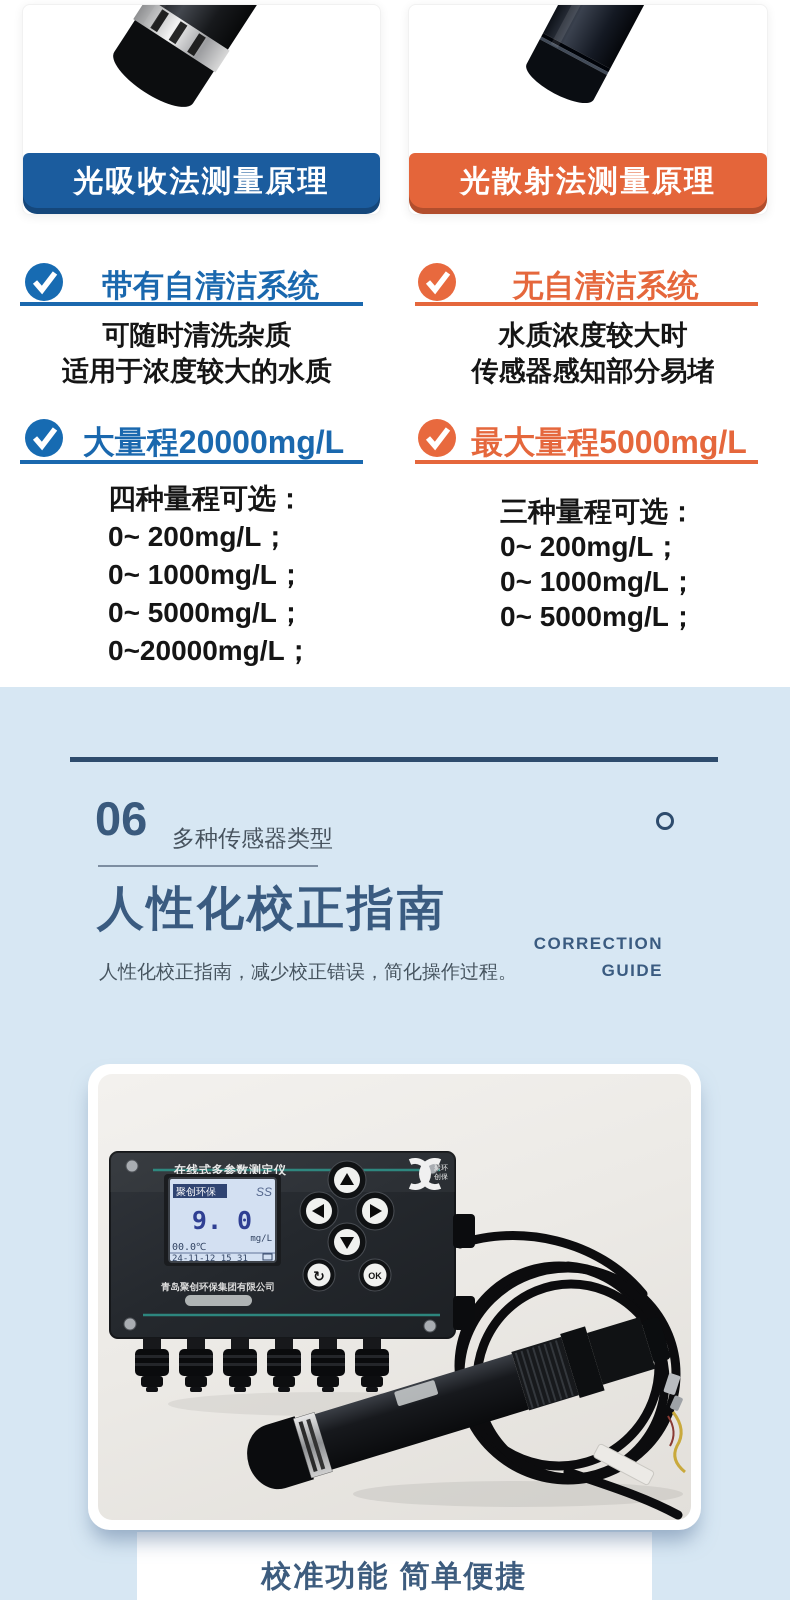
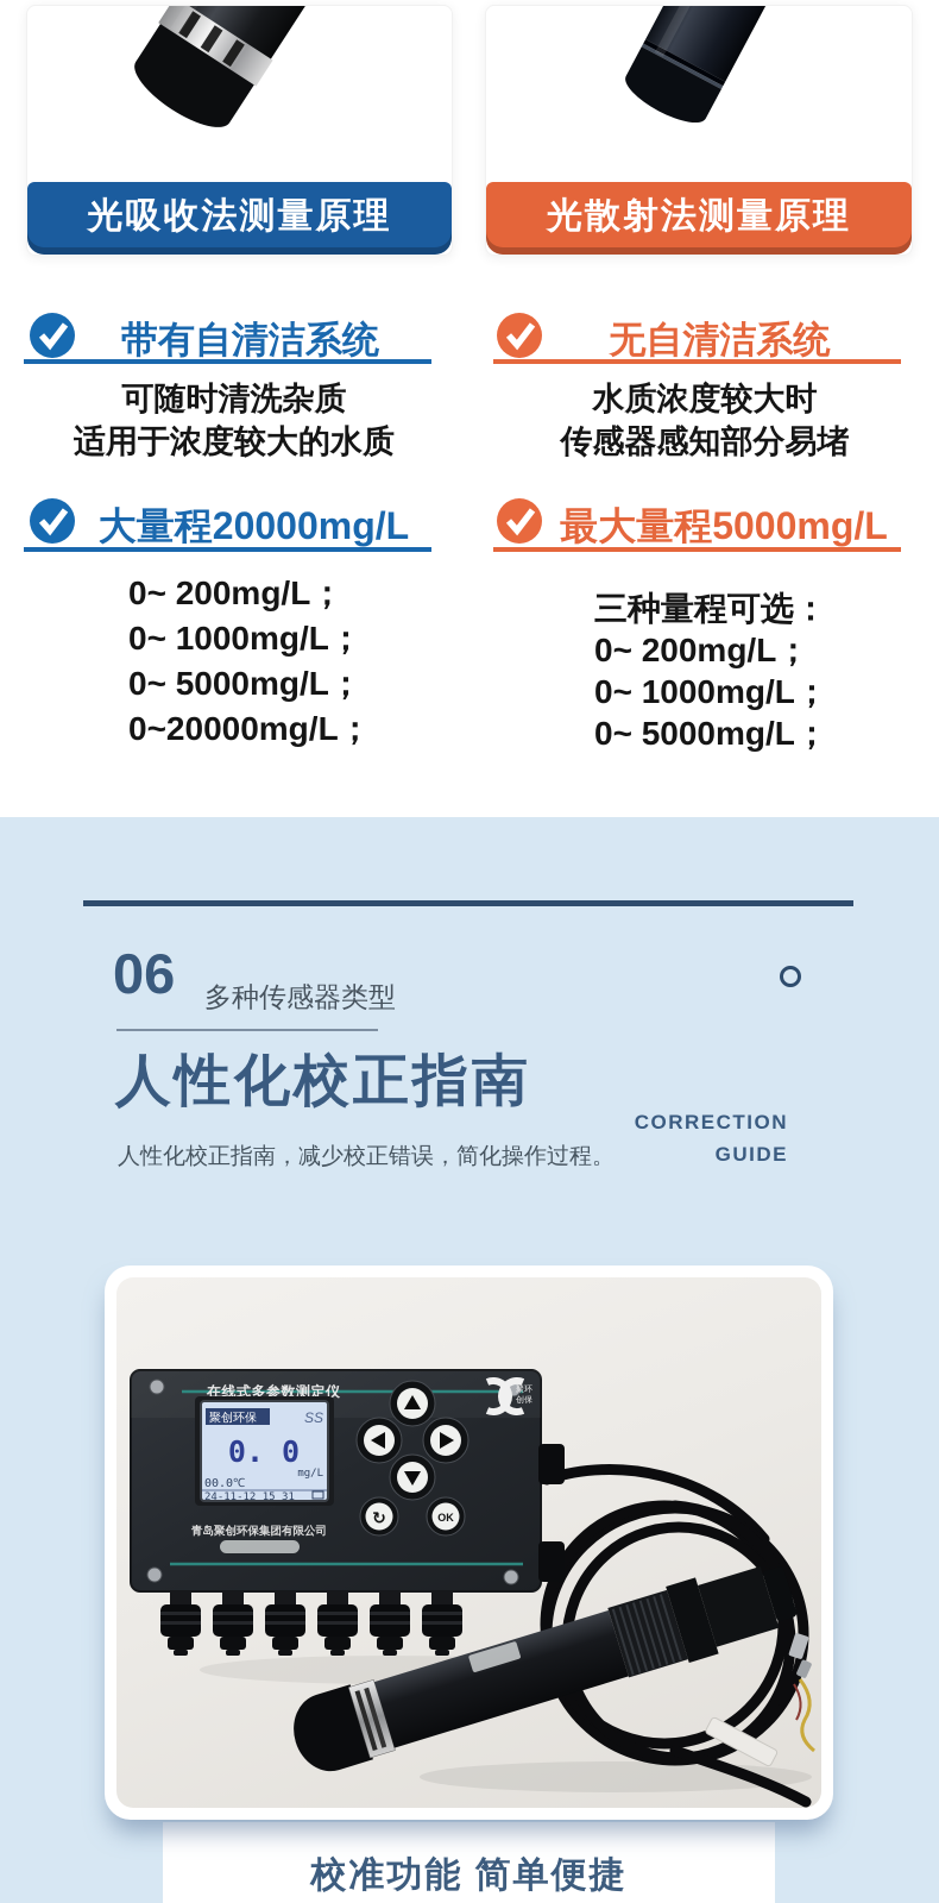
  光吸收法测量原理
  光散射法测量原理
  带有自清洁系统
  可随时清洗杂质
  适用于浓度较大的水质
  无自清洁系统
  水质浓度较大时
  传感器感知部分易堵
  大量程20000mg/L
- 四种量程可选：
  0~ 200mg/L；
  0~ 1000mg/L；
  0~ 5000mg/L；
  0~20000mg/L；
  最大量程5000mg/L
  三种量程可选：
  0~ 200mg/L；
  0~ 1000mg/L；
  0~ 5000mg/L；
  06
  多种传感器类型
  人性化校正指南
  人性化校正指南，减少校正错误，简化操作过程。
  CORRECTION
  GUIDE
  校准功能 简单便捷
  在线式多参数测定仪
  聚创环保
  SS
- 9. 0
+ 0. 0
  mg/L
  00.0℃
  24-11-12 15 31
  ↻
  OK
  青岛聚创环保集团有限公司
